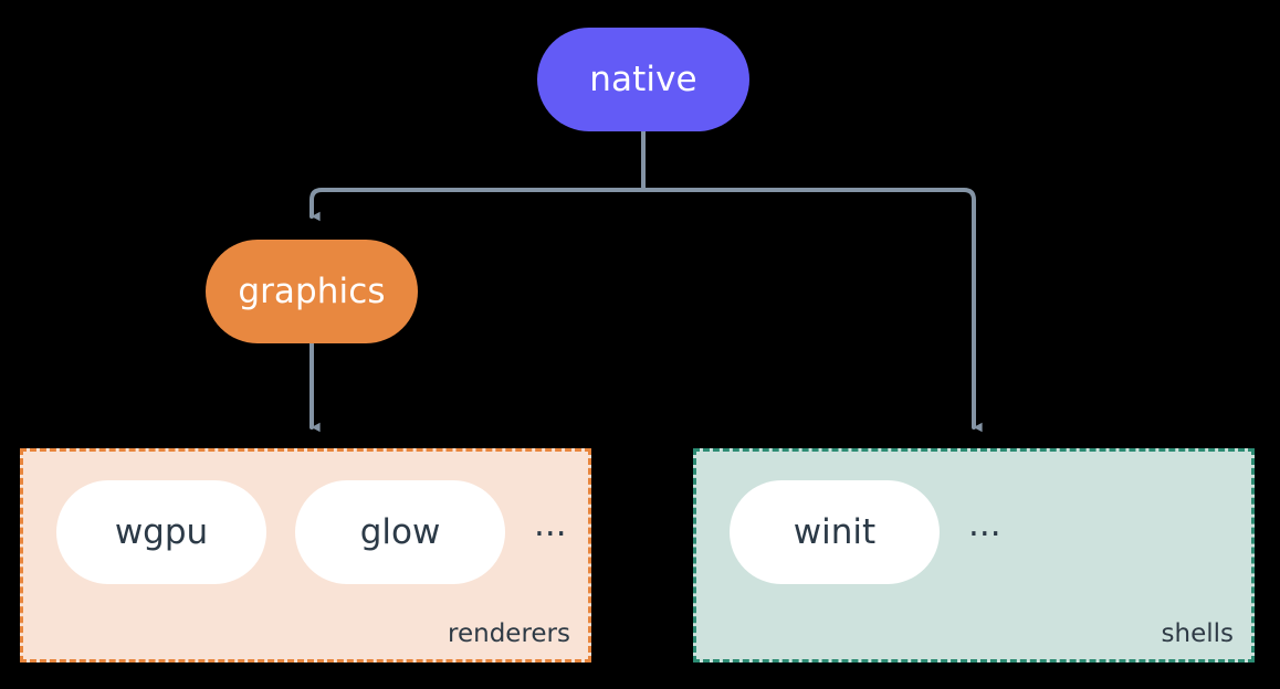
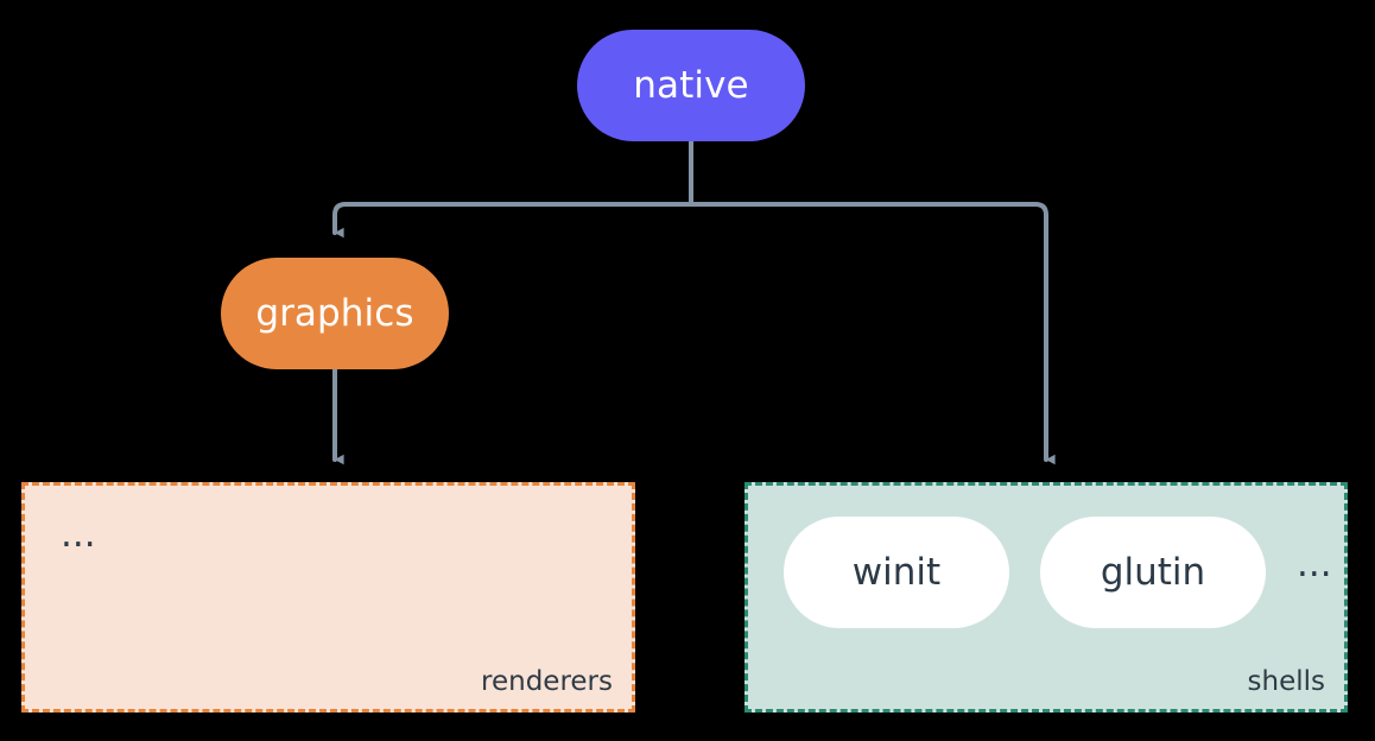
  native
  graphics
- wgpu
- glow
  ...
  renderers
  winit
+ glutin
  ...
  shells
